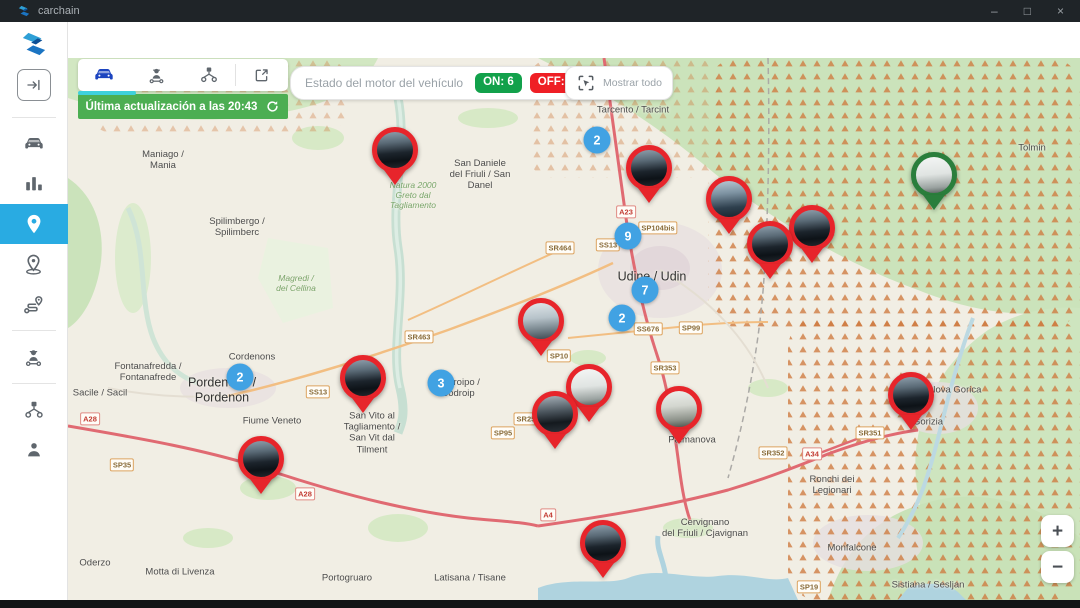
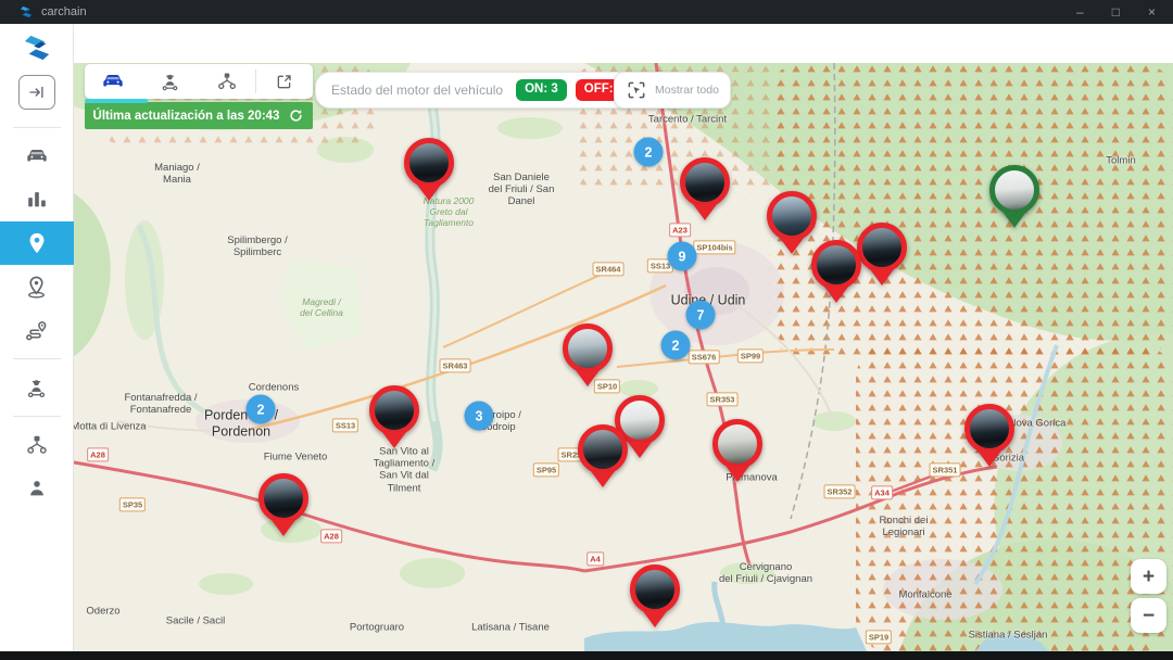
  carchain
  –
  □
  ×
  Maniago /
  Mania
  San Daniele
  del Friuli / San
  Danel
  Spilimbergo /
  Spilimberc
  Tarcento / Tarcint
  Udi / Udin
  Porden /
  Pordenon
  Fontanafredda /
  Fontanafrede
- Sacile / Sacil
+ Motta di Livenza
  Cordenons
  Fiume Veneto
  San Vito al
  Tagliamento /
  San Vit dal
  Tilment
  odroip
  Palmanova
  Latisana / Tisane
  Portogruaro
- Motta di Livenza
+ Sacile / Sacil
  Oderzo
  Cervignano
  del Friuli / Cjavignan
  Ronchi dei
  Legionari
  Monfalcone
  Sistiana / Sesljan
  ova Gorica
  Gorizia
  Tolmin
  Magredi /
  del Cellina
  Natura 2000
  Greto dal
  Tagliamento
  A23
  SS13
  SP104bis
  SR464
  SR463
  SP10
  SS676
  SP99
  SR353
  SP95
  SR352
  SR351
  A28
  A28
  SP35
  SS13
  A34
  SP19
  A4
  2
  9
  7
  2
  2
  3
  Última actualización a las 20:43
  Estado del motor del vehículo
- ON: 6
+ ON: 3
  Mostrar todo
  +
  −
